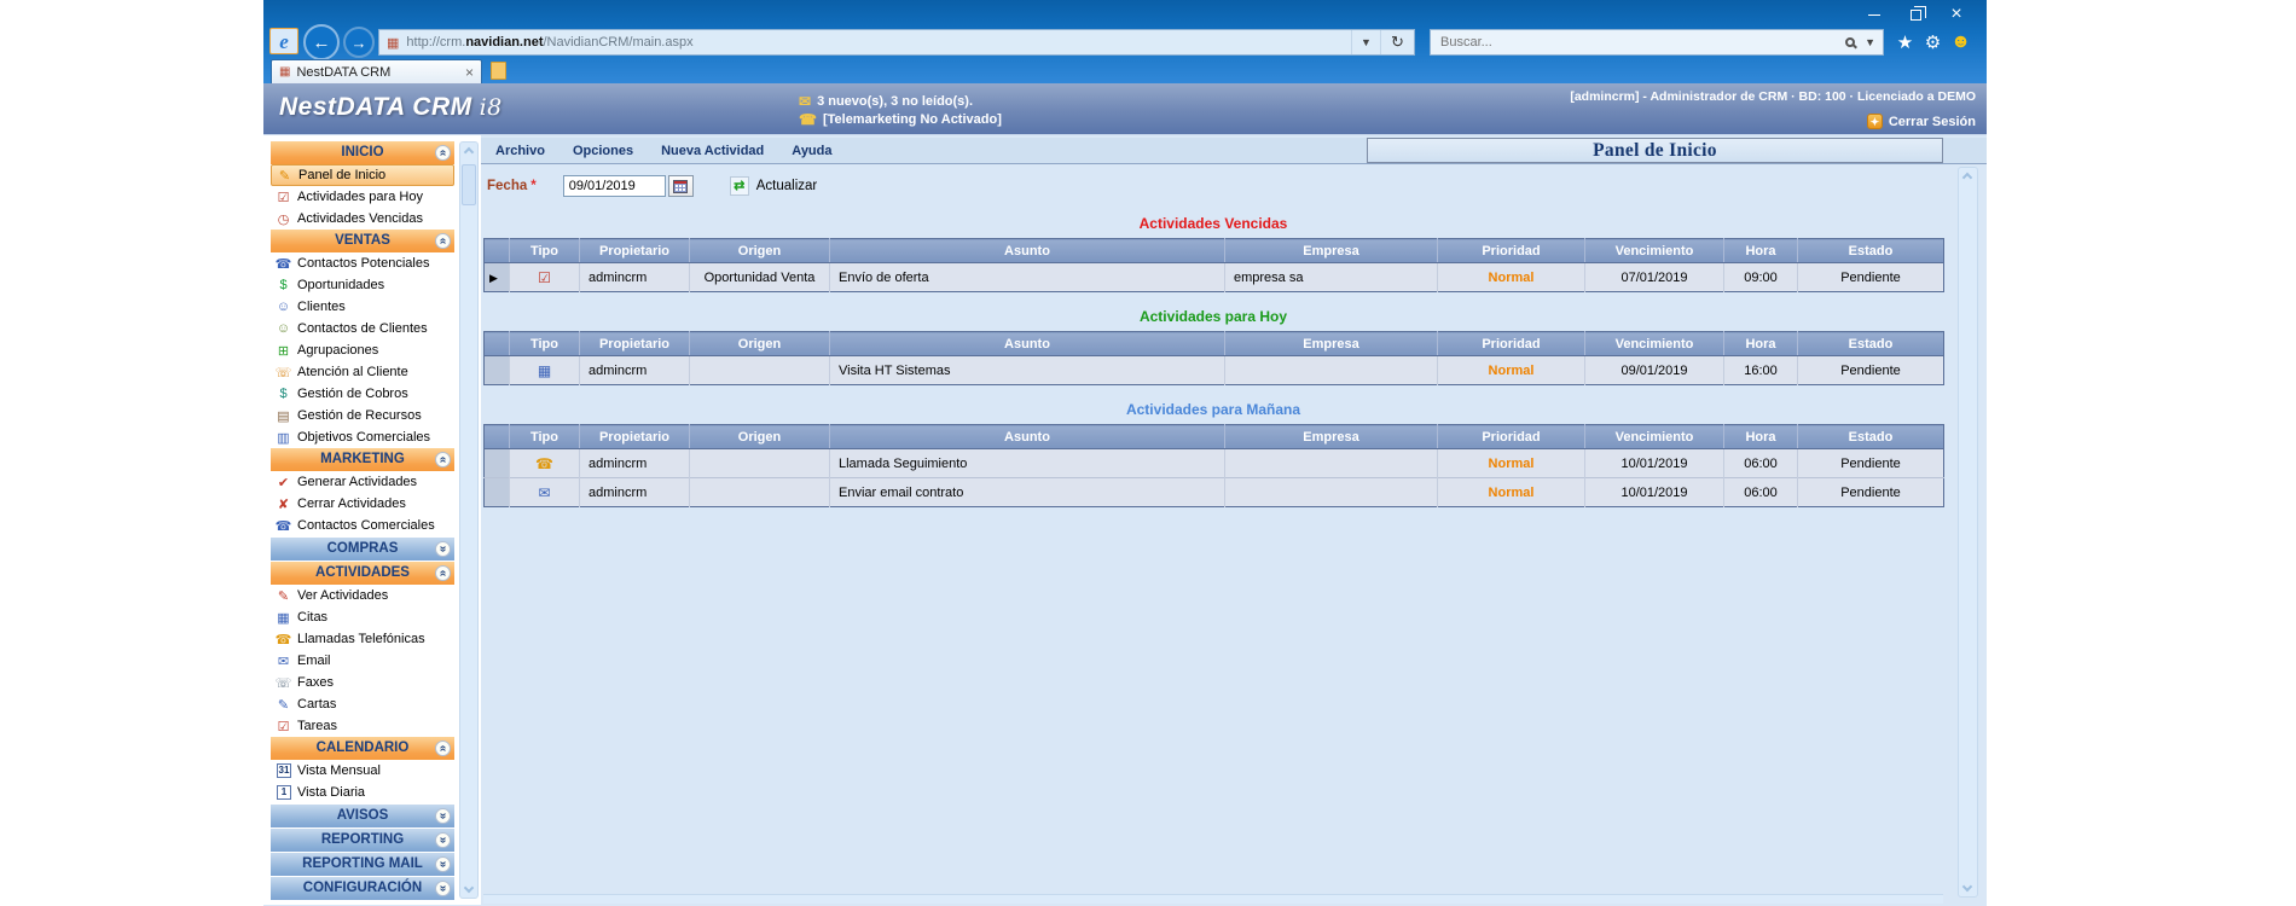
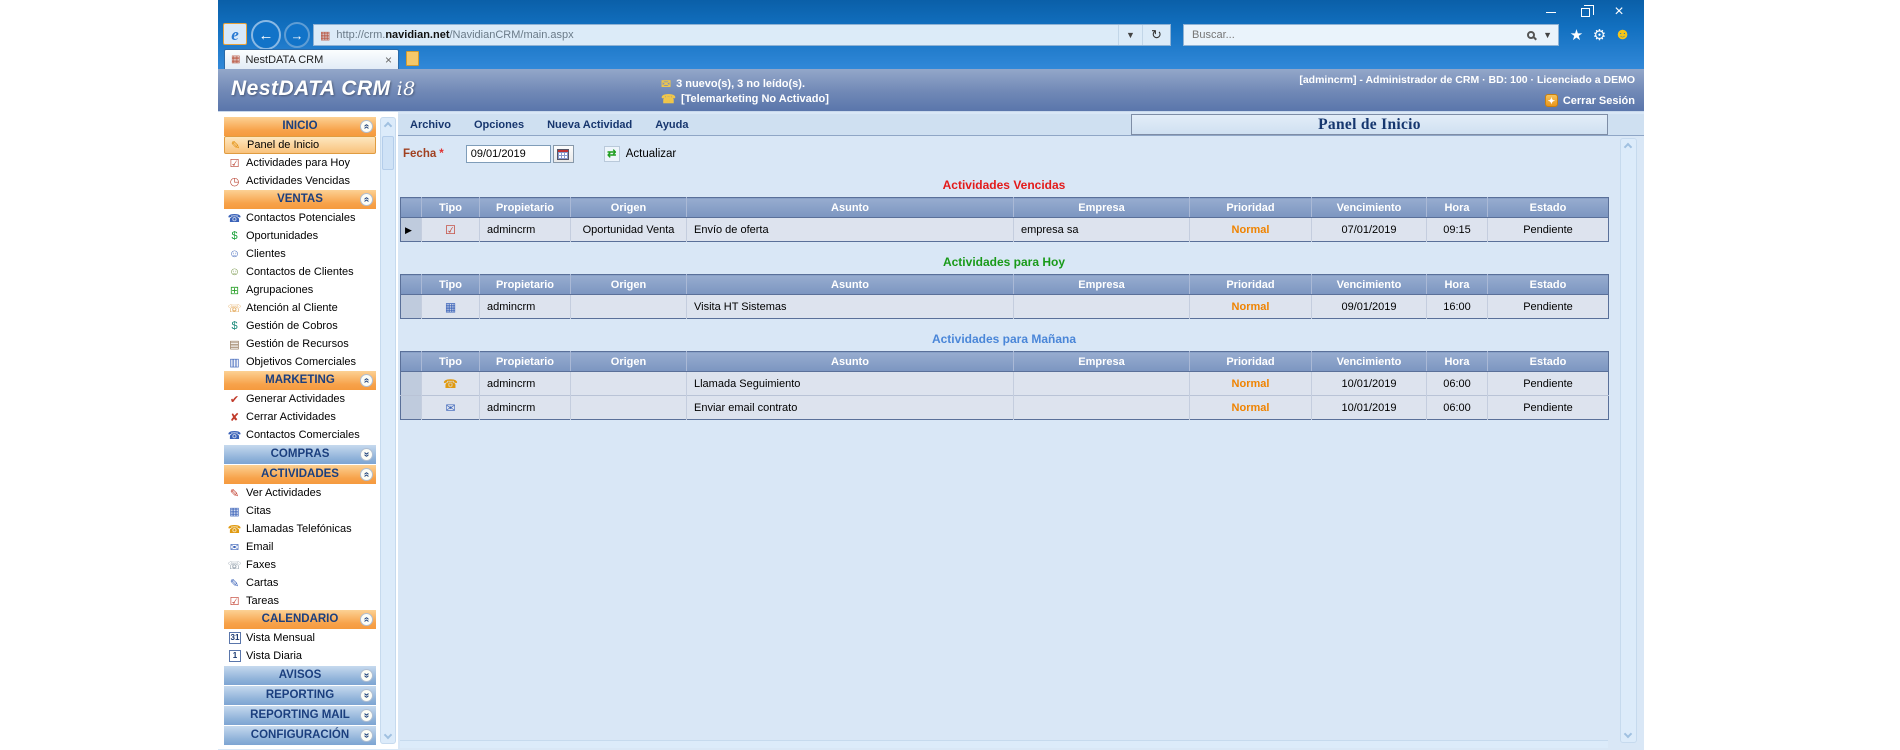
  ×
  e
  ←
  →
  ▦
  http://crm.
  navidian.net
  /NavidianCRM/main.aspx
  ▼
  ↻
  Buscar...
  ▼
  ★
  ⚙
  ☻
  ▦
  NestDATA CRM
  ×
  NestDATA CRM i8
  ✉
  3 nuevo(s), 3 no leído(s).
  ☎
  [Telemarketing No Activado]
  [admincrm] - Administrador de CRM · BD: 100 · Licenciado a DEMO
  ✦
  Cerrar Sesión
  INICIO
  ✎
  Panel de Inicio
  ☑
  Actividades para Hoy
  ◷
  Actividades Vencidas
  VENTAS
  ☎
  Contactos Potenciales
  $
  Oportunidades
  ☺
  Clientes
  ☺
  Contactos de Clientes
  ⊞
  Agrupaciones
  ☏
  Atención al Cliente
  $
  Gestión de Cobros
  ▤
  Gestión de Recursos
  ▥
  Objetivos Comerciales
  MARKETING
  ✔
  Generar Actividades
  ✘
  Cerrar Actividades
  ☎
  Contactos Comerciales
  COMPRAS
  ACTIVIDADES
  ✎
  Ver Actividades
  ▦
  Citas
  ☎
  Llamadas Telefónicas
  ✉
  Email
  ☏
  Faxes
  ✎
  Cartas
  ☑
  Tareas
  CALENDARIO
  31
  Vista Mensual
  1
  Vista Diaria
  AVISOS
  REPORTING
  REPORTING MAIL
  CONFIGURACIÓN
  Archivo
  Opciones
  Nueva Actividad
  Ayuda
  Panel de Inicio
  Fecha
  *
  09/01/2019
  ⇄
  Actualizar
  Actividades Vencidas
  	Tipo	Propietario	Origen	Asunto	Empresa	Prioridad	Vencimiento	Hora	Estado
- ▶	☑	admincrm	Oportunidad Venta	Envío de oferta	empresa sa	Normal	07/01/2019	09:00	Pendiente
+ ▶	☑	admincrm	Oportunidad Venta	Envío de oferta	empresa sa	Normal	07/01/2019	09:15	Pendiente
  Actividades para Hoy
  	Tipo	Propietario	Origen	Asunto	Empresa	Prioridad	Vencimiento	Hora	Estado
  	▦	admincrm		Visita HT Sistemas		Normal	09/01/2019	16:00	Pendiente
  Actividades para Mañana
  	Tipo	Propietario	Origen	Asunto	Empresa	Prioridad	Vencimiento	Hora	Estado
  	☎	admincrm		Llamada Seguimiento		Normal	10/01/2019	06:00	Pendiente
  	✉	admincrm		Enviar email contrato		Normal	10/01/2019	06:00	Pendiente
